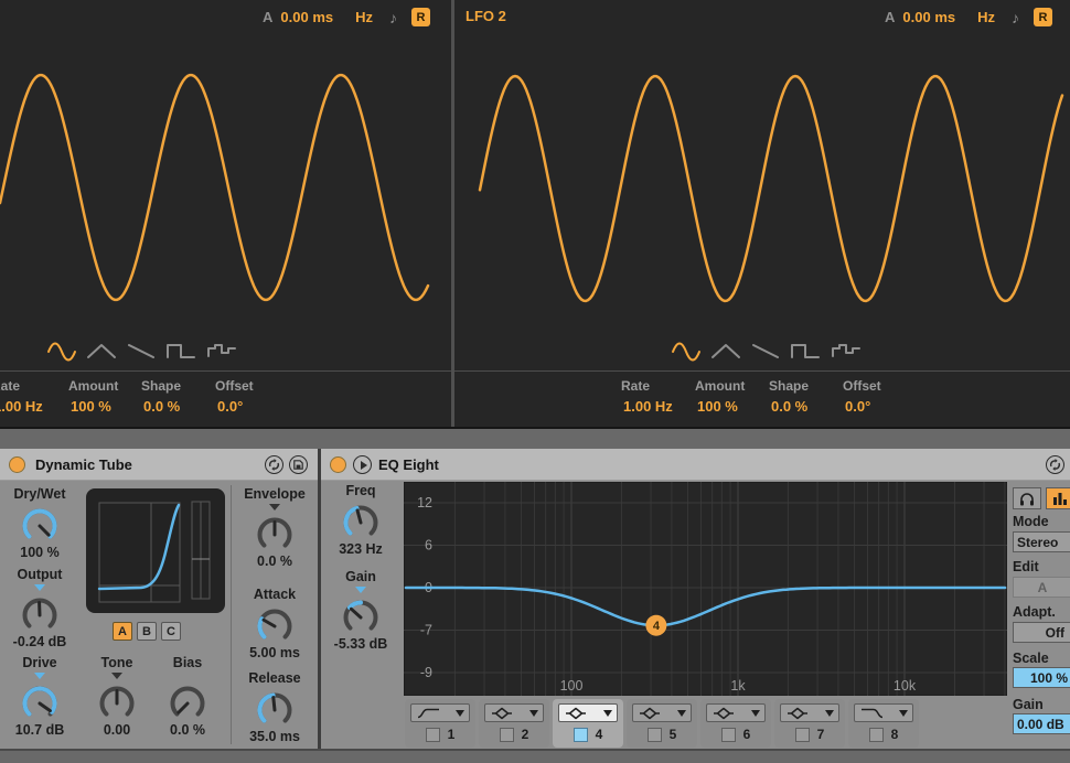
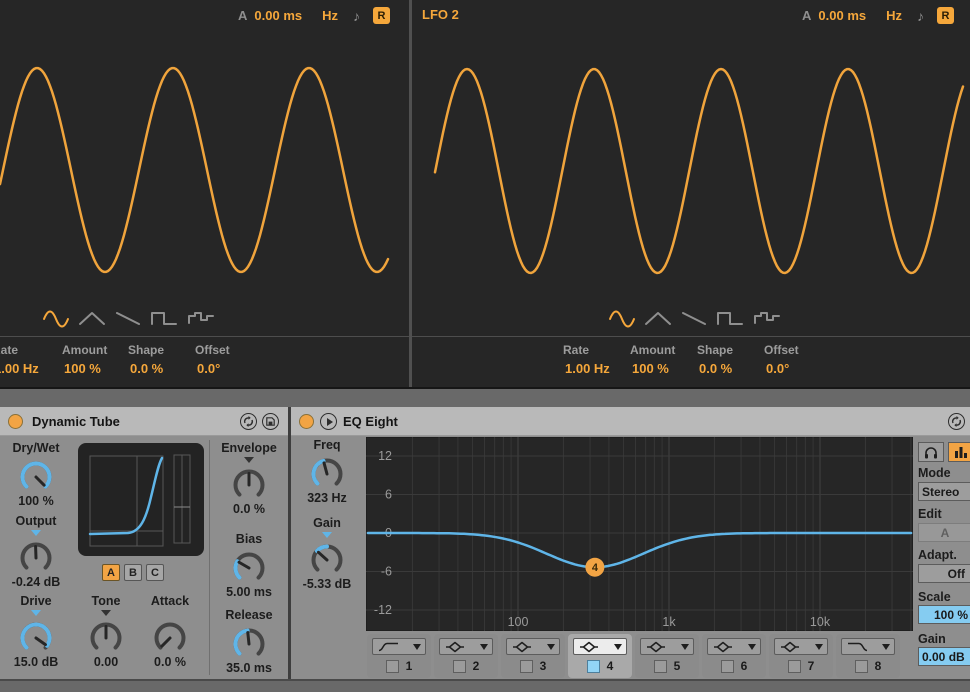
  A
  0.00 ms
  Hz
  ♪
  R
  ate
  .00 Hz
  Amount
  100 %
  Shape
  0.0 %
  Offset
  0.0°
  LFO 2
  A
  0.00 ms
  Hz
  ♪
  R
  Rate
  1.00 Hz
  Amount
  100 %
  Shape
  0.0 %
  Offset
  0.0°
  Dynamic Tube
  Dry/Wet
  100 %
  Output
  -0.24 dB
  Drive
- 10.7 dB
+ 15.0 dB
  Tone
  0.00
- Bias
+ Attack
  0.0 %
  Envelope
  0.0 %
- Attack
+ Bias
  5.00 ms
  Release
  35.0 ms
  A
  B
  C
  EQ Eight
  Freq
  323 Hz
  Gain
  -5.33 dB
  12
  6
- -7
+ -6
- -9
+ -12
  100
  1k
  10k
  4
  1
  2
+ 3
  4
  5
  6
  7
  8
  Mode
  Stereo
  Edit
  A
  Adapt.
  Off
  Scale
  100 %
  Gain
  0.00 dB
